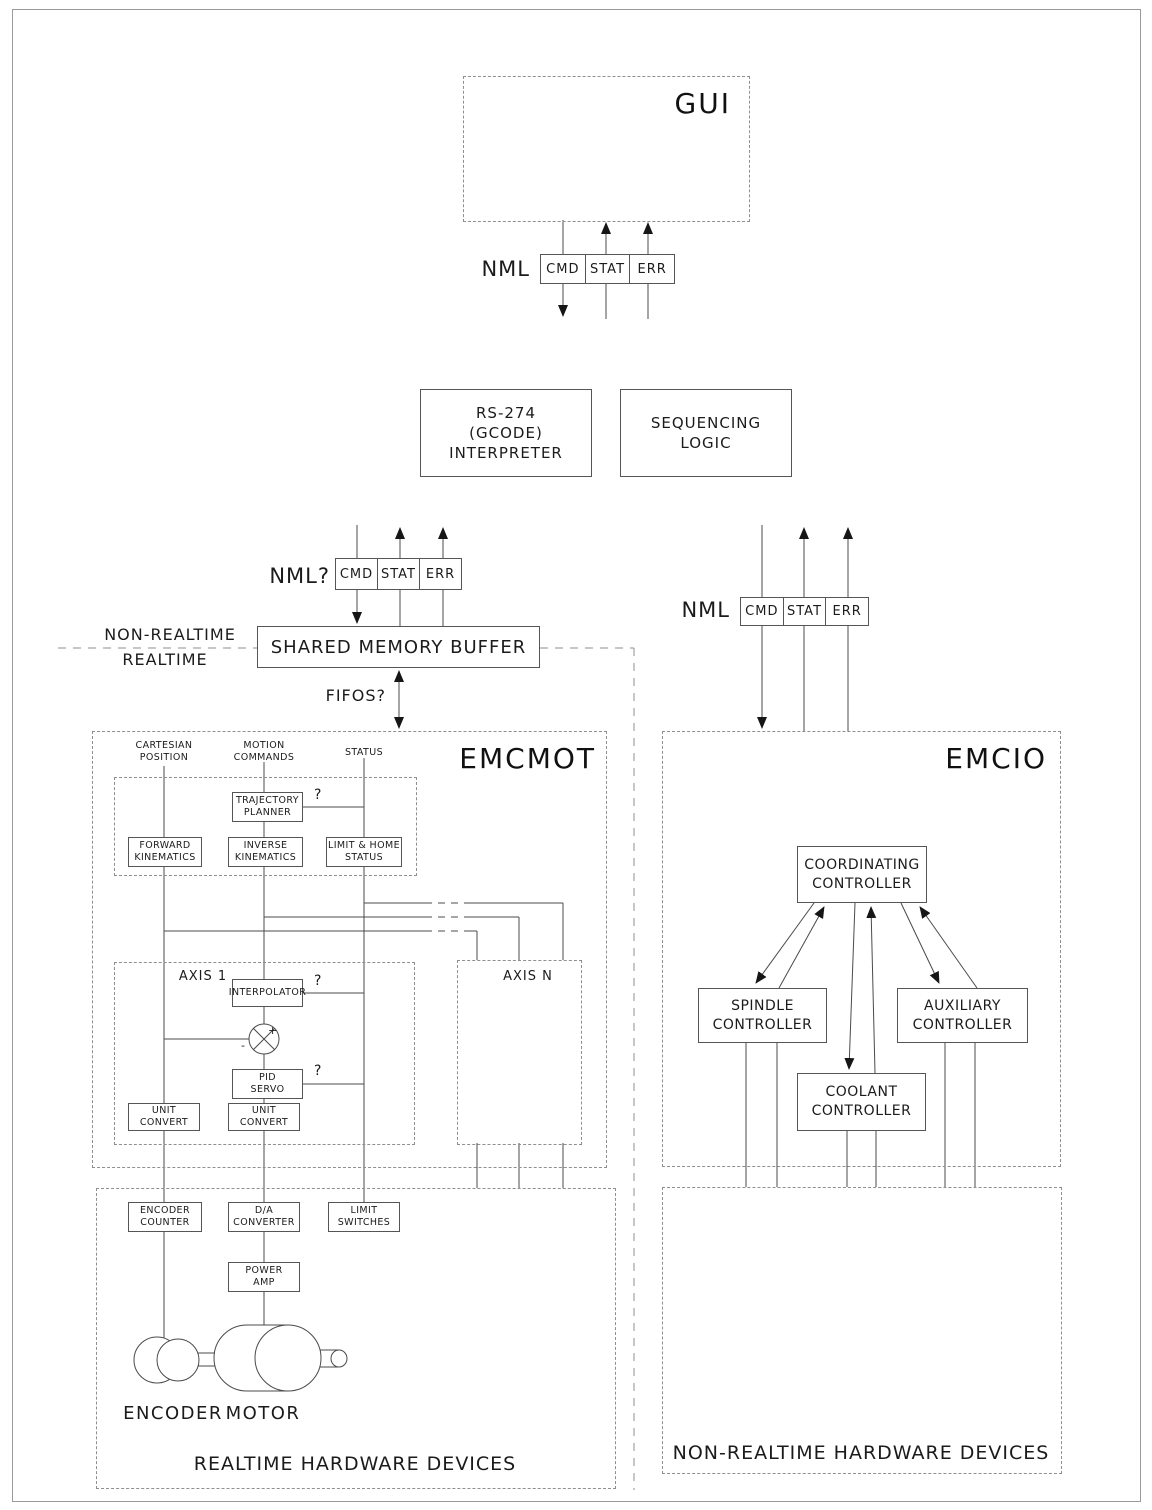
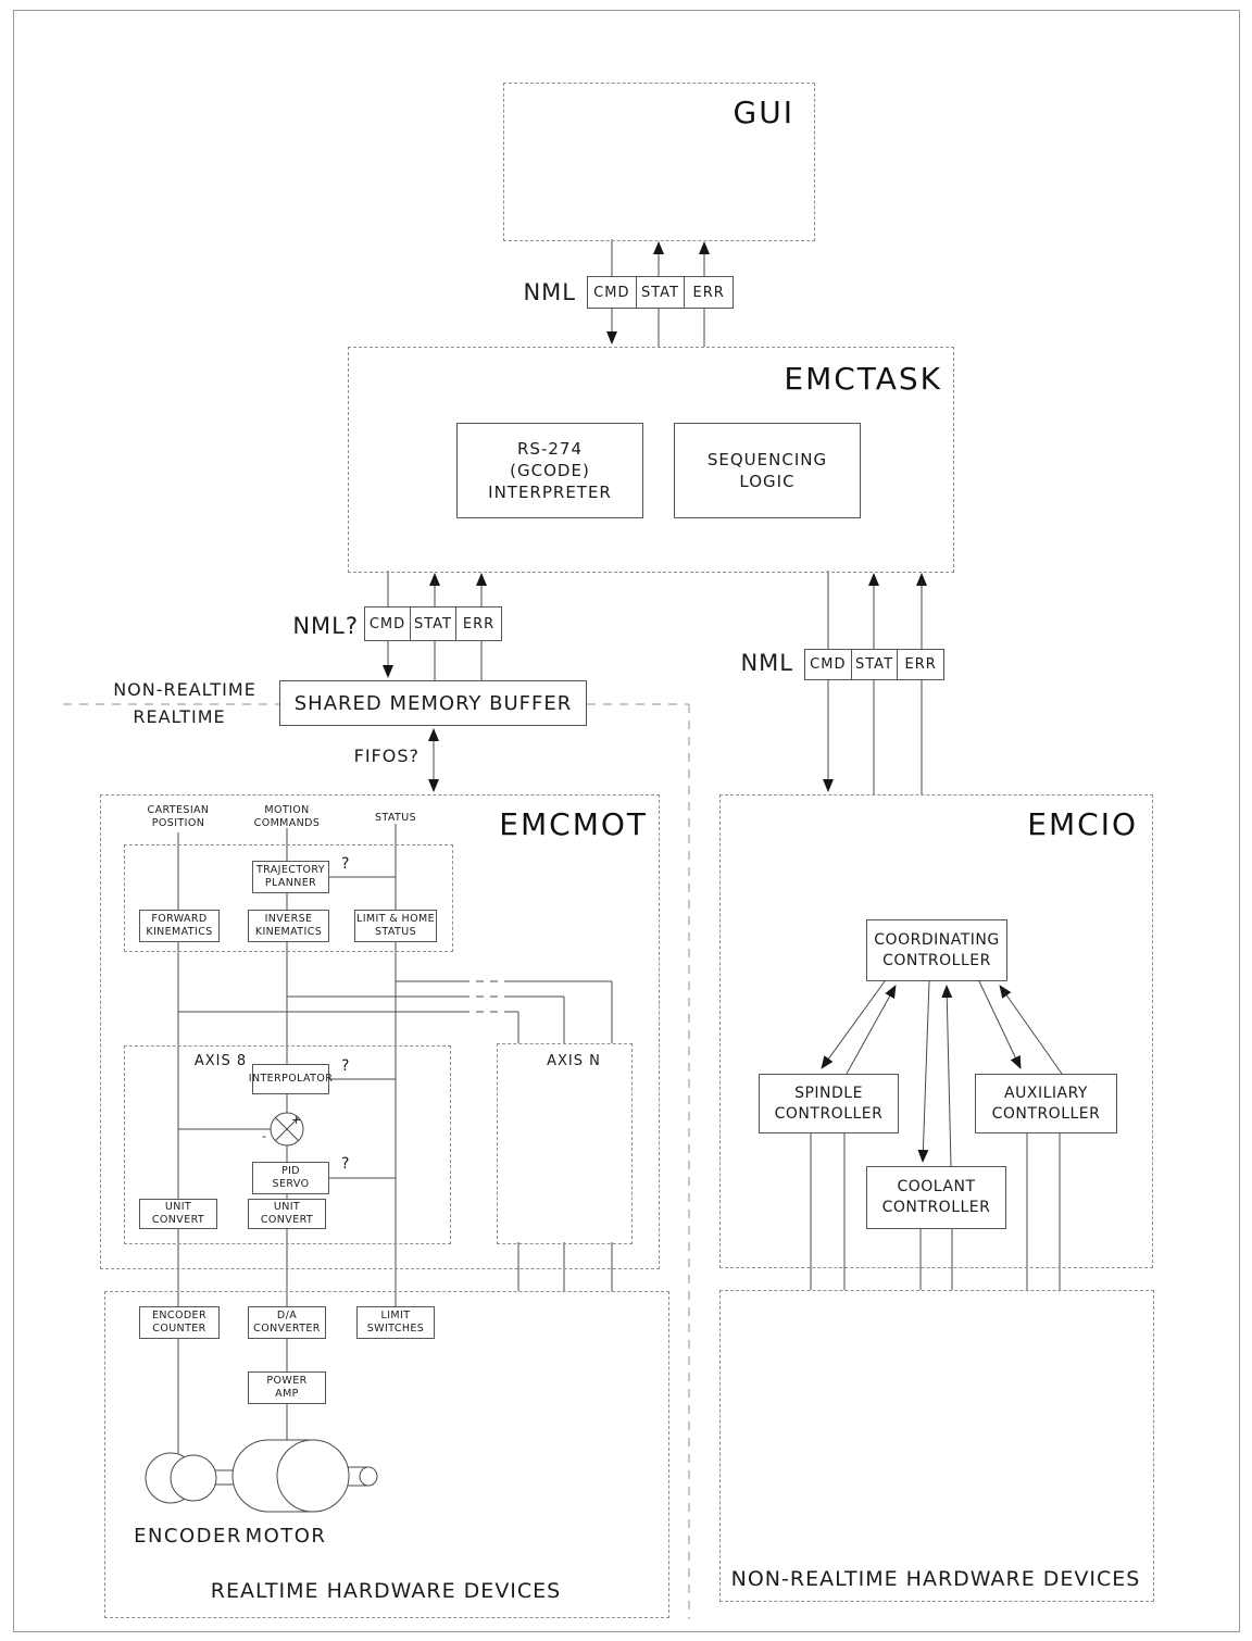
  GUI
+ EMCTASK
  EMCMOT
  EMCIO
  NML
  CMD
  STAT
  ERR
  NML?
  CMD
  STAT
  ERR
  NML
  CMD
  STAT
  ERR
  RS-274
  (GCODE)
  INTERPRETER
  SEQUENCING
  LOGIC
  NON-REALTIME
  REALTIME
  SHARED MEMORY BUFFER
  FIFOS?
  CARTESIAN
  POSITION
  MOTION
  COMMANDS
  STATUS
  TRAJECTORY
  PLANNER
  FORWARD
  KINEMATICS
  INVERSE
  KINEMATICS
  LIMIT & HOME
  STATUS
- AXIS 1
+ AXIS 8
  AXIS N
  INTERPOLATOR
  PID
  SERVO
  UNIT
  CONVERT
  UNIT
  CONVERT
  ?
  ?
  ?
  +
  -
  COORDINATING
  CONTROLLER
  SPINDLE
  CONTROLLER
  AUXILIARY
  CONTROLLER
  COOLANT
  CONTROLLER
  ENCODER
  COUNTER
  D/A
  CONVERTER
  LIMIT
  SWITCHES
  POWER
  AMP
  ENCODER
  MOTOR
  REALTIME HARDWARE DEVICES
  NON-REALTIME HARDWARE DEVICES
